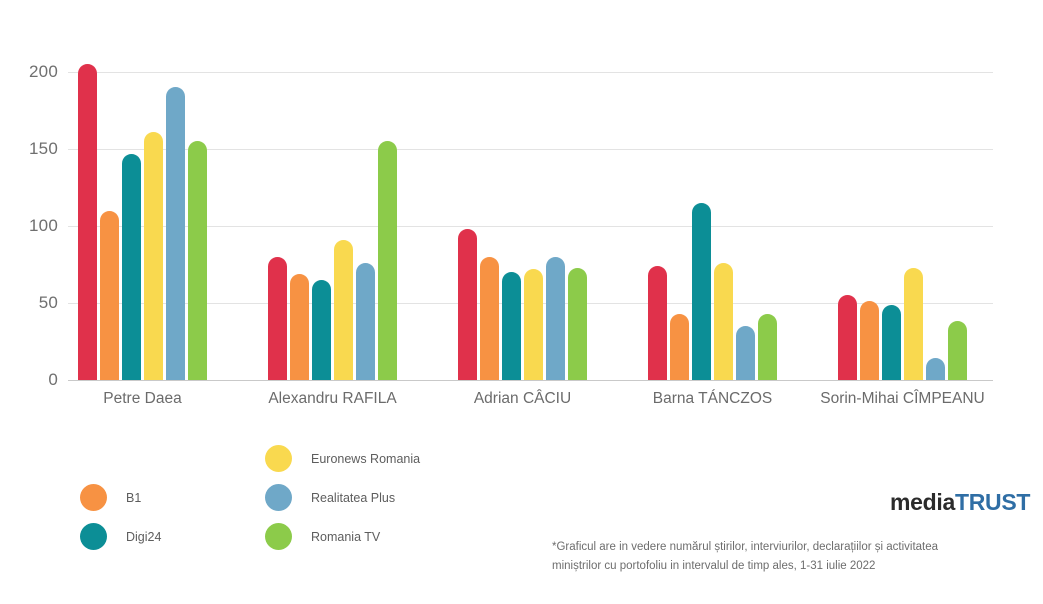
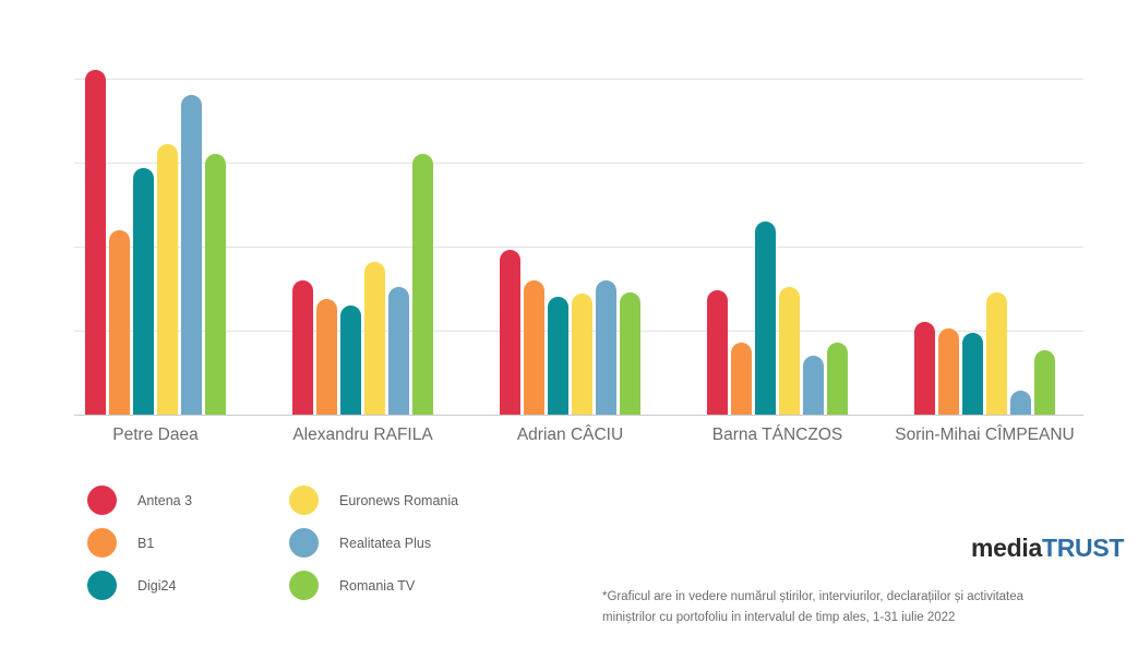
- 0
- 50
- 100
- 150
- 200
  Petre Daea
  Alexandru RAFILA
  Adrian CÂCIU
  Barna TÁNCZOS
  Sorin-Mihai CÎMPEANU
+ Antena 3
  B1
  Digi24
  Euronews Romania
  Realitatea Plus
  Romania TV
  mediaTRUST
  *Graficul are in vedere numărul știrilor, interviurilor, declarațiilor și activitatea
  miniștrilor cu portofoliu in intervalul de timp ales, 1-31 iulie 2022
